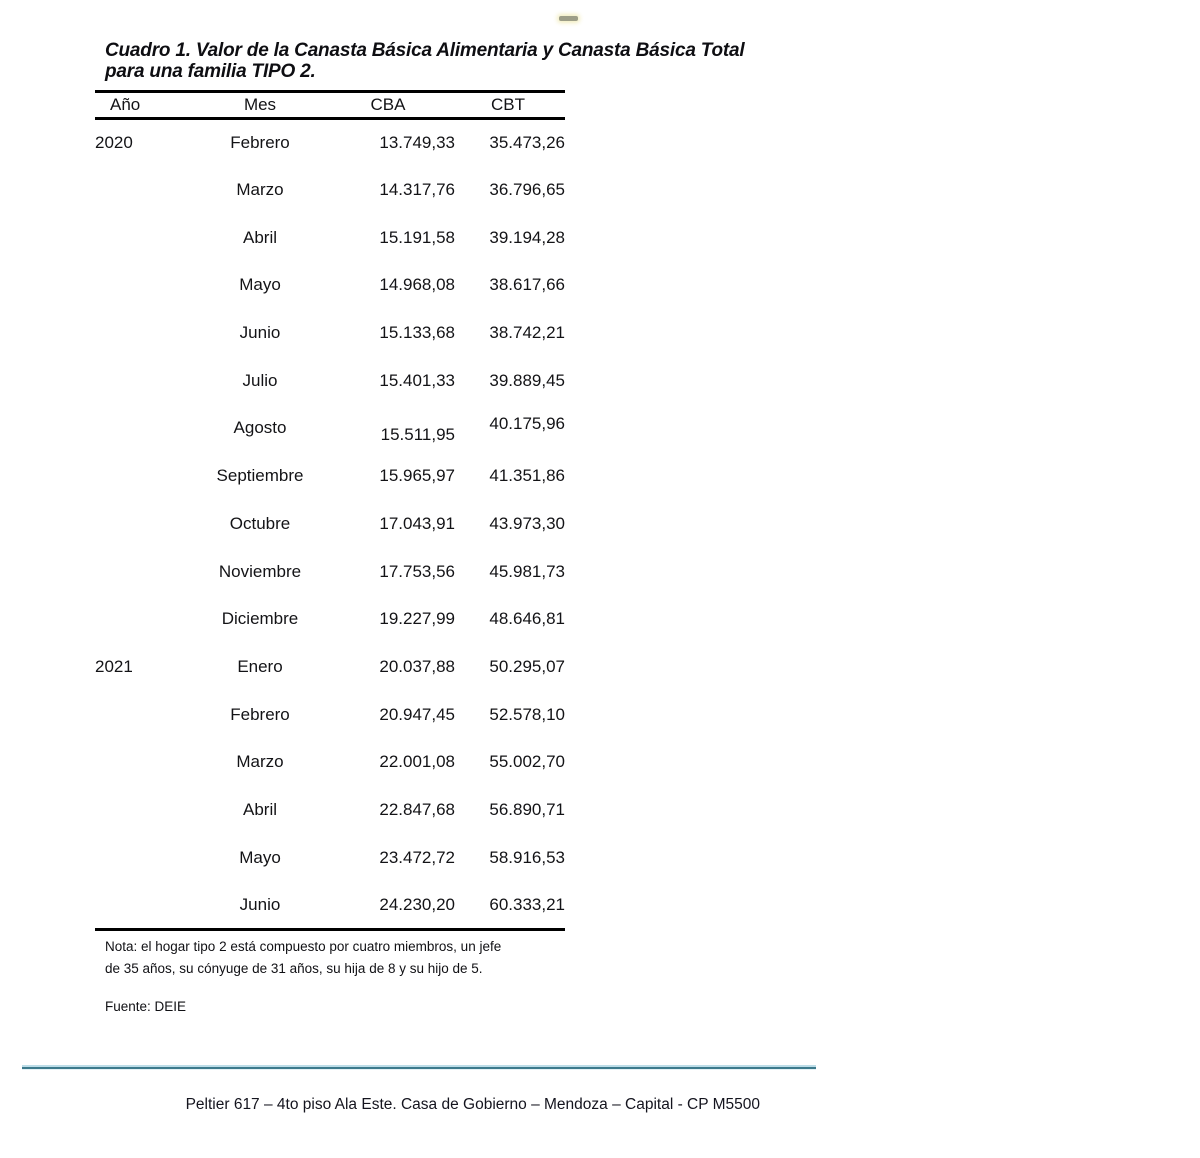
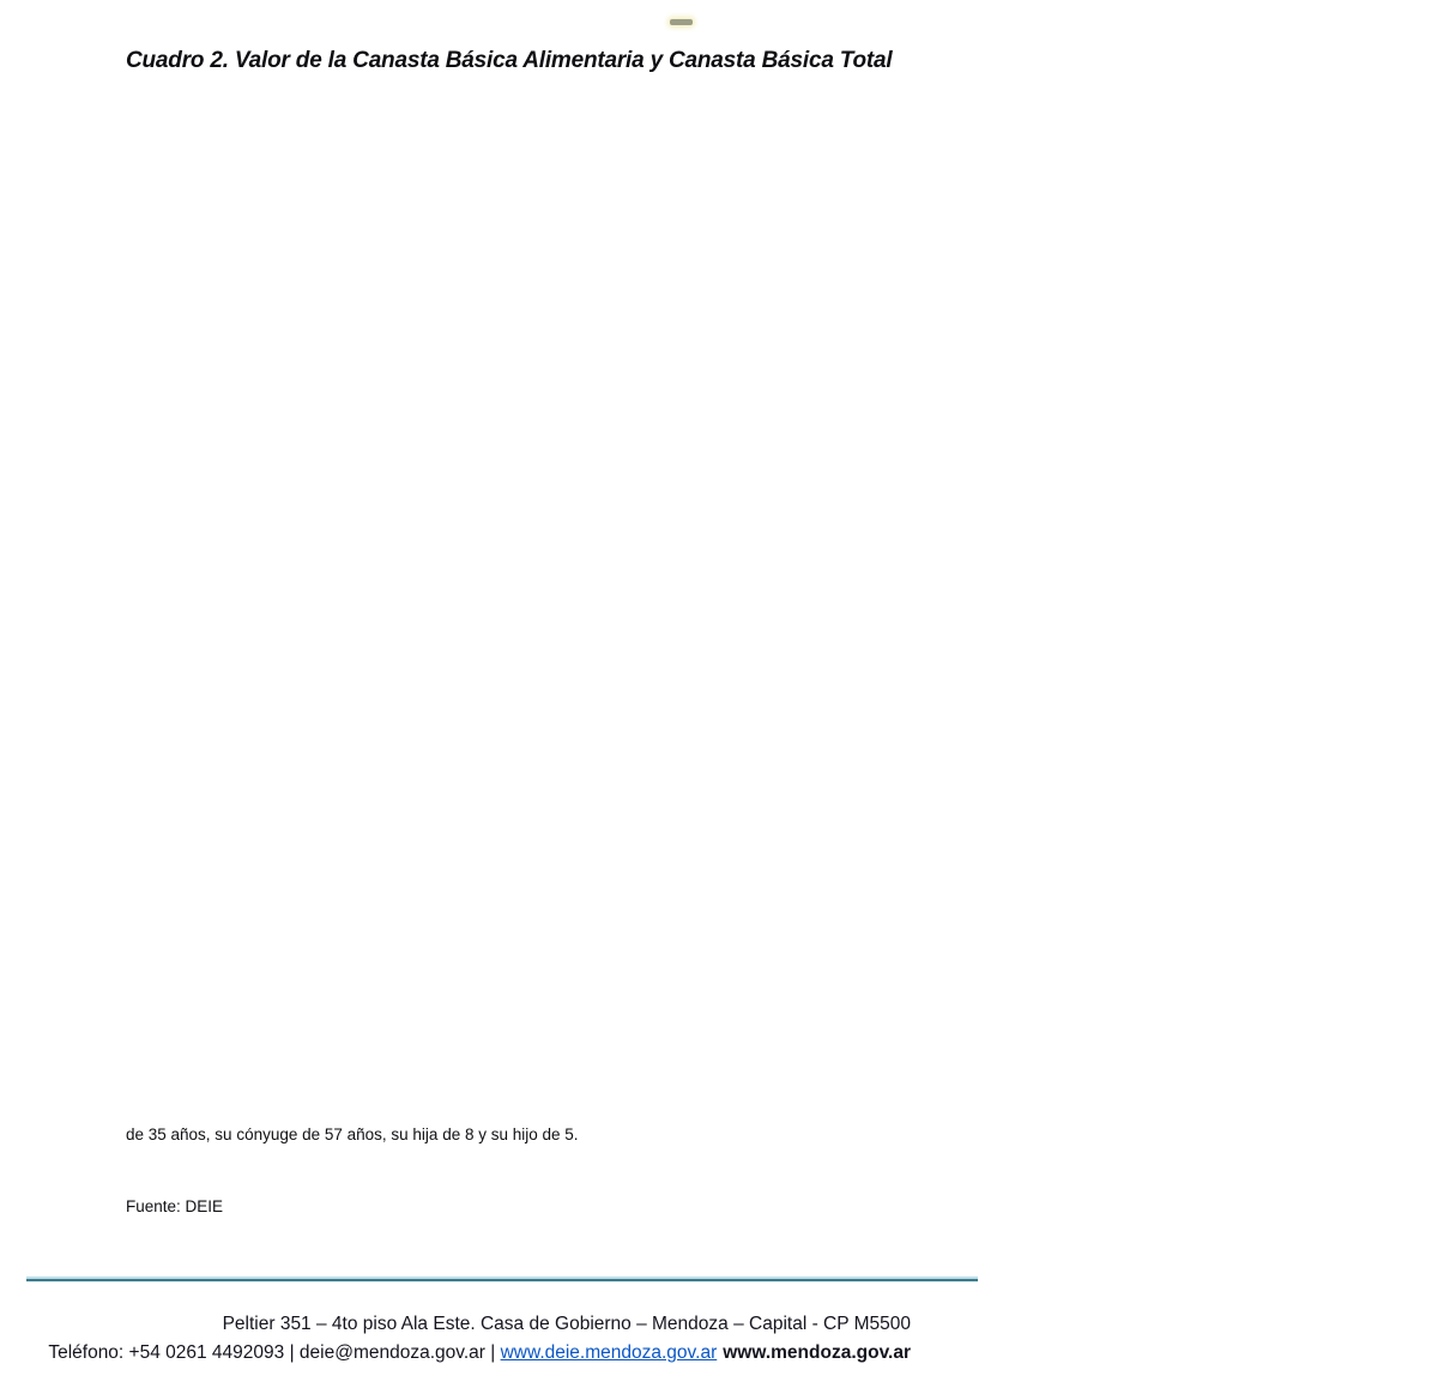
- Cuadro 1. Valor de la Canasta Básica Alimentaria y Canasta Básica Total
+ Cuadro 2. Valor de la Canasta Básica Alimentaria y Canasta Básica Total
- para una familia TIPO 2.
- Año	Mes	CBA	CBT
- 2020	Febrero	13.749,33	35.473,26
- 	Marzo	14.317,76	36.796,65
- 	Abril	15.191,58	39.194,28
- 	Mayo	14.968,08	38.617,66
- 	Junio	15.133,68	38.742,21
- 	Julio	15.401,33	39.889,45
- 	Agosto	15.511,95	40.175,96
- 	Septiembre	15.965,97	41.351,86
- 	Octubre	17.043,91	43.973,30
- 	Noviembre	17.753,56	45.981,73
- 	Diciembre	19.227,99	48.646,81
- 2021	Enero	20.037,88	50.295,07
- 	Febrero	20.947,45	52.578,10
- 	Marzo	22.001,08	55.002,70
- 	Abril	22.847,68	56.890,71
- 	Mayo	23.472,72	58.916,53
- 	Junio	24.230,20	60.333,21
- Nota: el hogar tipo 2 está compuesto por cuatro miembros, un jefe
- de 35 años, su cónyuge de 31 años, su hija de 8 y su hijo de 5.
+ de 35 años, su cónyuge de 57 años, su hija de 8 y su hijo de 5.
  Fuente: DEIE
- Peltier 617 – 4to piso Ala Este. Casa de Gobierno – Mendoza – Capital - CP M5500
+ Peltier 351 – 4to piso Ala Este. Casa de Gobierno – Mendoza – Capital - CP M5500
+ Teléfono: +54 0261 4492093 | deie@mendoza.gov.ar | www.deie.mendoza.gov.ar www.mendoza.gov.ar
